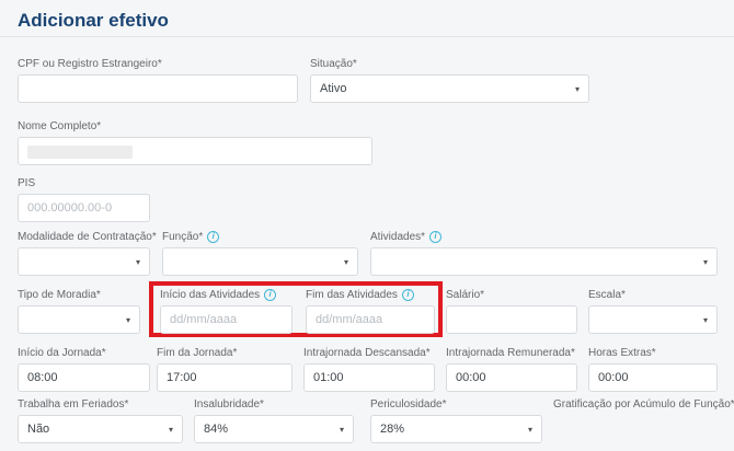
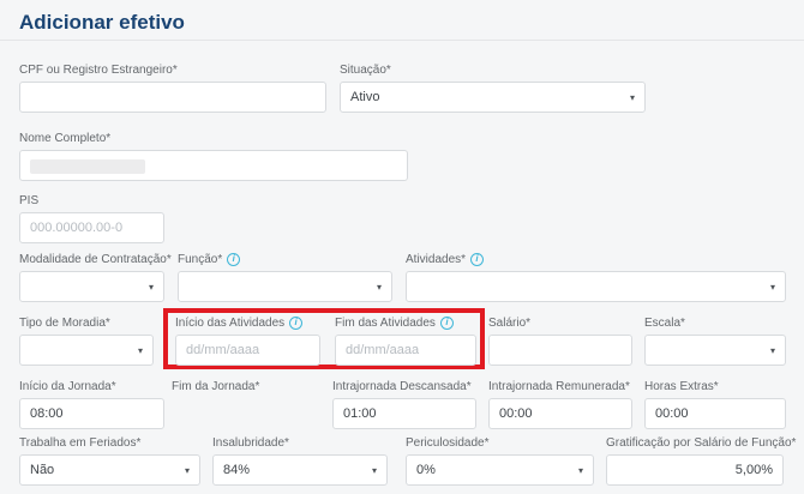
  Adicionar efetivo
  CPF ou Registro Estrangeiro*
  Situação*
  Ativo
  ▾
  Nome Completo*
  PIS
  000.00000.00-0
  Modalidade de Contratação*
  ▾
  Função*
  i
  ▾
  Atividades*
  i
  ▾
  Tipo de Moradia*
  ▾
  Início das Atividades
  i
  dd/mm/aaaa
  Fim das Atividades
  i
  dd/mm/aaaa
  Salário*
  Escala*
  ▾
  Início da Jornada*
  08:00
  Fim da Jornada*
- 17:00
  Intrajornada Descansada*
  01:00
  Intrajornada Remunerada*
  00:00
  Horas Extras*
  00:00
  Trabalha em Feriados*
  Não
  ▾
  Insalubridade*
  84%
  ▾
  Periculosidade*
- 28%
+ 0%
  ▾
- Gratificação por Acúmulo de Função*
+ Gratificação por Salário de Função*
+ 5,00%
